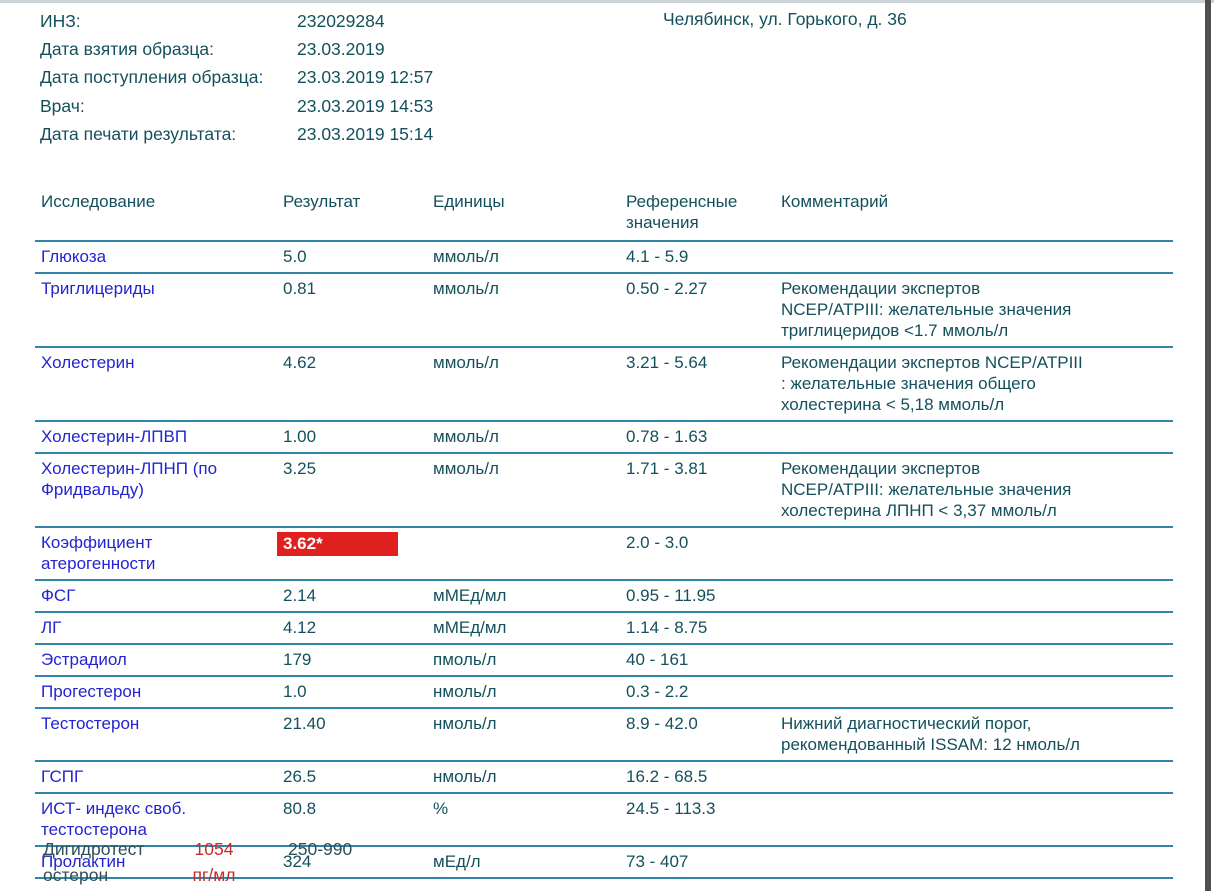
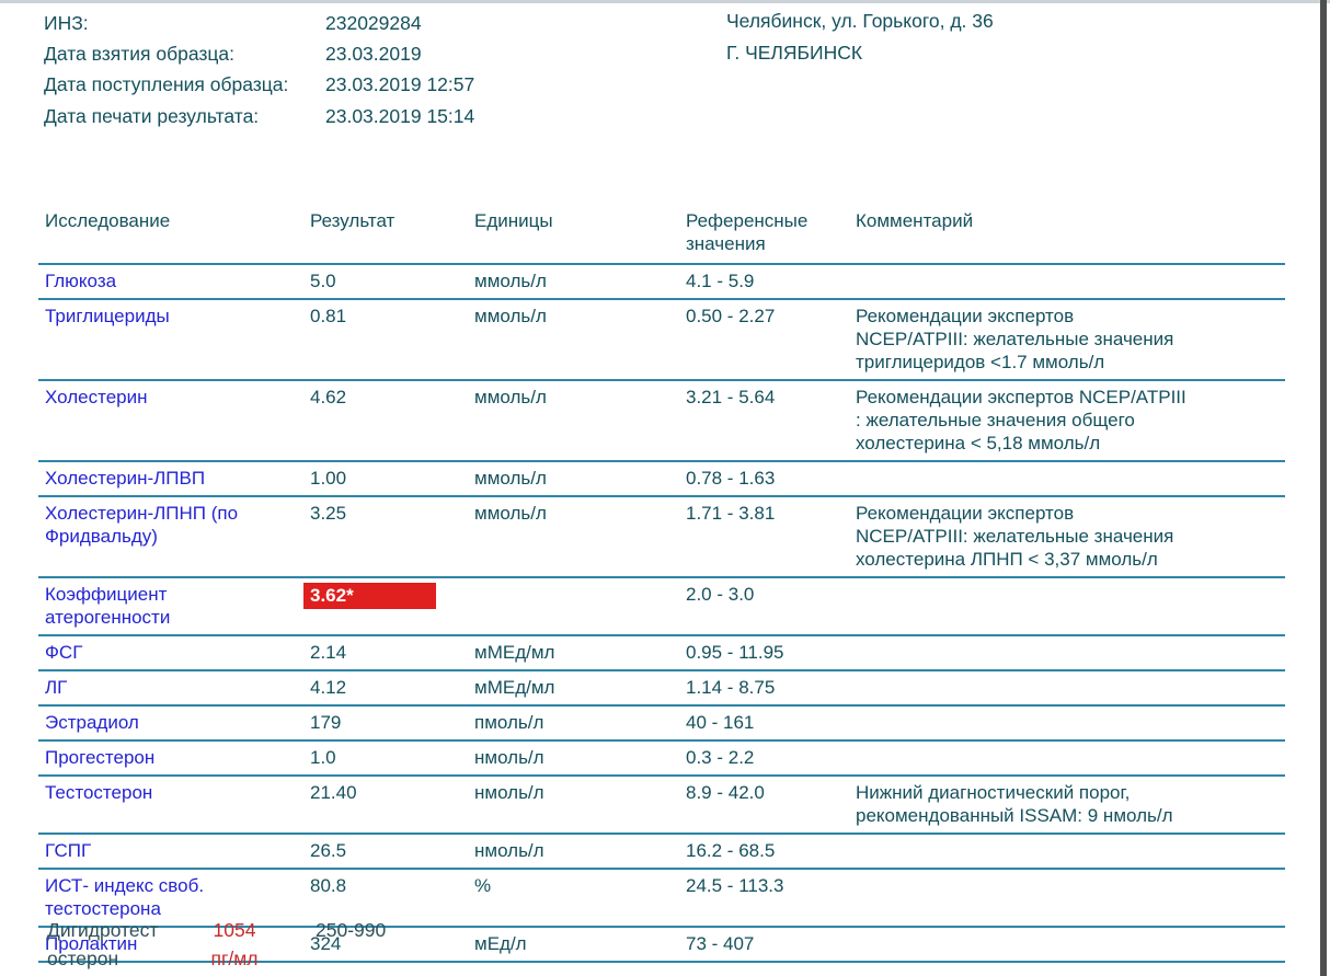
  ИНЗ:
  232029284
  Дата взятия образца:
  23.03.2019
  Дата поступления образца:
  23.03.2019 12:57
- Врач:
- 23.03.2019 14:53
  Дата печати результата:
  23.03.2019 15:14
  Челябинск, ул. Горького, д. 36
+ Г. ЧЕЛЯБИНСК
  Исследование	Результат	Единицы	Референсные значения	Комментарий
  Глюкоза	5.0	ммоль/л	4.1 - 5.9
  Триглицериды	0.81	ммоль/л	0.50 - 2.27	Рекомендации экспертов NCEP/ATPIII: желательные значения триглицеридов <1.7 ммоль/л
  Холестерин	4.62	ммоль/л	3.21 - 5.64	Рекомендации экспертов NCEP/ATPIII : желательные значения общего холестерина < 5,18 ммоль/л
  Холестерин-ЛПВП	1.00	ммоль/л	0.78 - 1.63
  Холестерин-ЛПНП (по Фридвальду)	3.25	ммоль/л	1.71 - 3.81	Рекомендации экспертов NCEP/ATPIII: желательные значения холестерина ЛПНП < 3,37 ммоль/л
  Коэффициент атерогенности	3.62*		2.0 - 3.0
  ФСГ	2.14	мМЕд/мл	0.95 - 11.95
  ЛГ	4.12	мМЕд/мл	1.14 - 8.75
  Эстрадиол	179	пмоль/л	40 - 161
  Прогестерон	1.0	нмоль/л	0.3 - 2.2
- Тестостерон	21.40	нмоль/л	8.9 - 42.0	Нижний диагностический порог, рекомендованный ISSAM: 12 нмоль/л
+ Тестостерон	21.40	нмоль/л	8.9 - 42.0	Нижний диагностический порог, рекомендованный ISSAM: 9 нмоль/л
  ГСПГ	26.5	нмоль/л	16.2 - 68.5
  ИСТ- индекс своб. тестостерона	80.8	%	24.5 - 113.3
  Пролактин	324	мЕд/л	73 - 407
  Дигидротест
  остерон
  1054 пг/мл
  250-990
